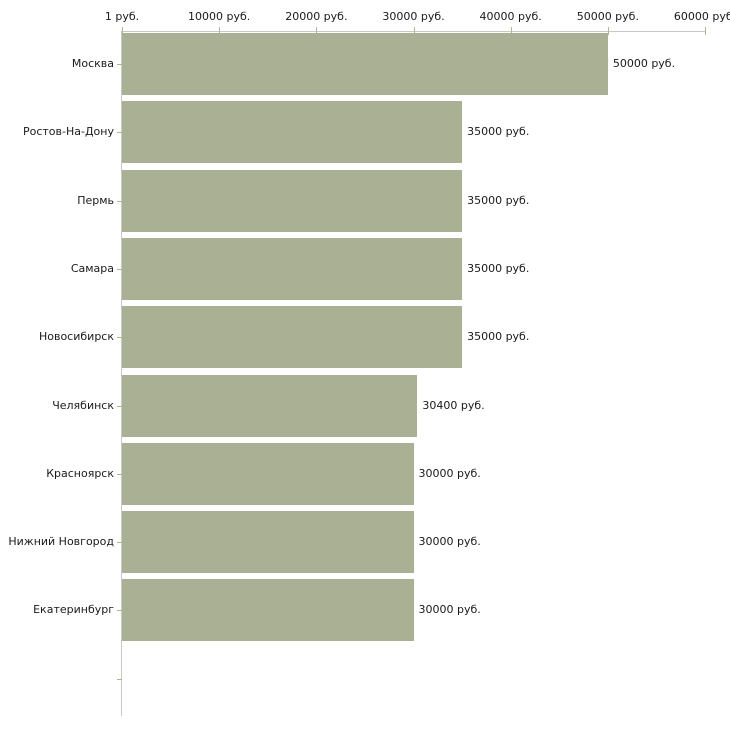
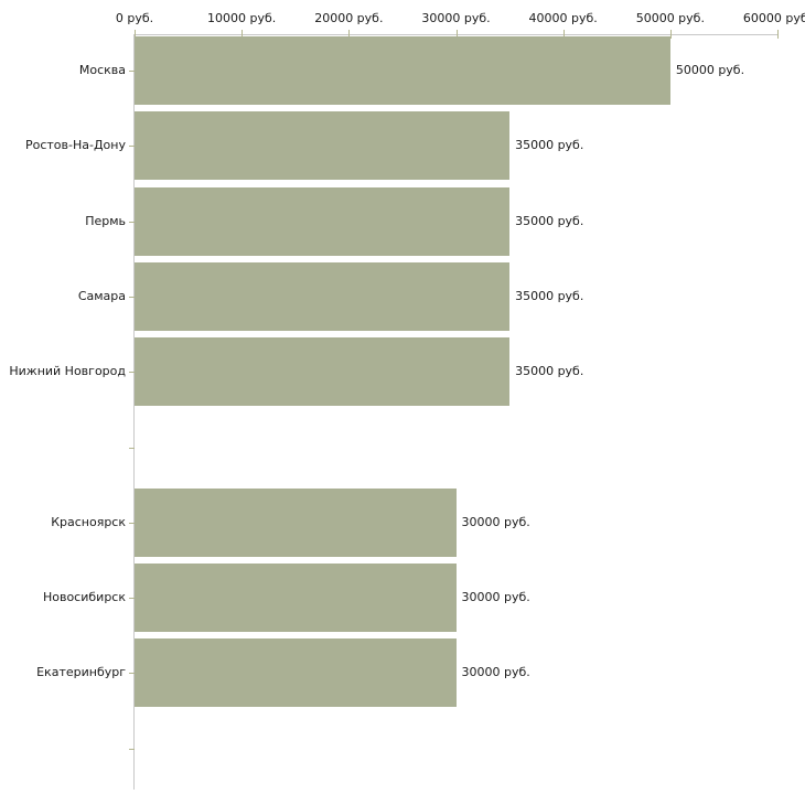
- 1 руб.
+ 0 руб.
  10000 руб.
  20000 руб.
  30000 руб.
  40000 руб.
  50000 руб.
  60000 руб
  Москва
  50000 руб.
  Ростов-На-Дону
  35000 руб.
  Пермь
  35000 руб.
  Самара
  35000 руб.
- Новосибирск
+ Нижний Новгород
  35000 руб.
- Челябинск
- 30400 руб.
  Красноярск
  30000 руб.
- Нижний Новгород
+ Новосибирск
  30000 руб.
  Екатеринбург
  30000 руб.
